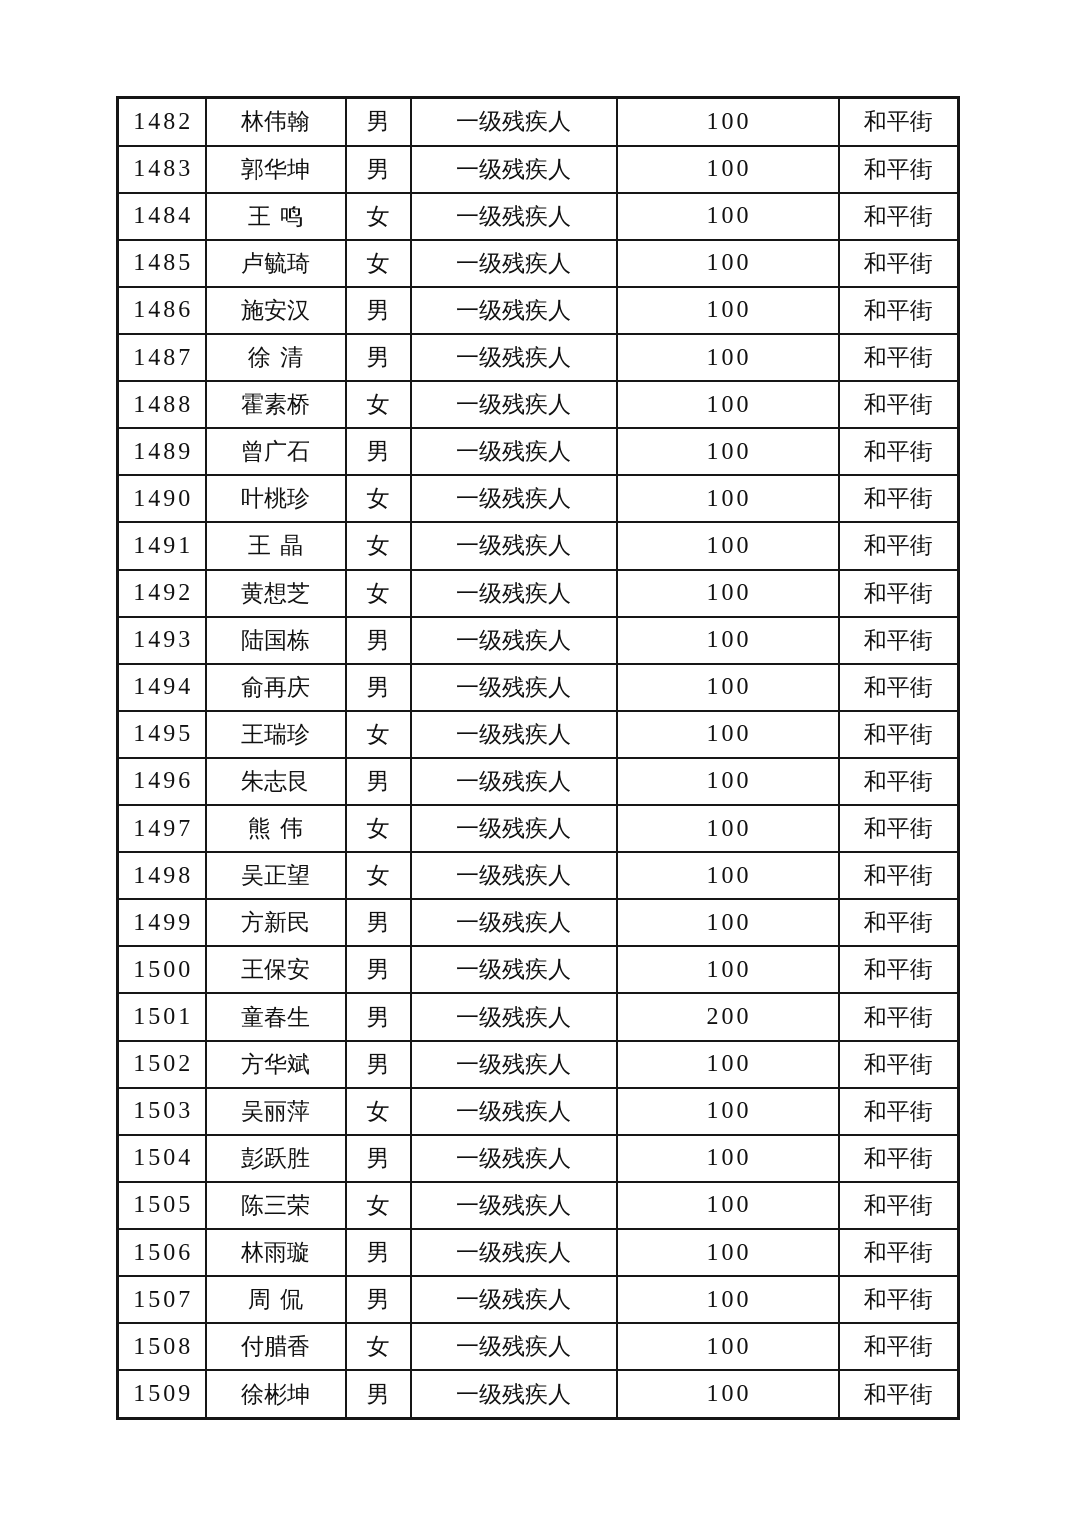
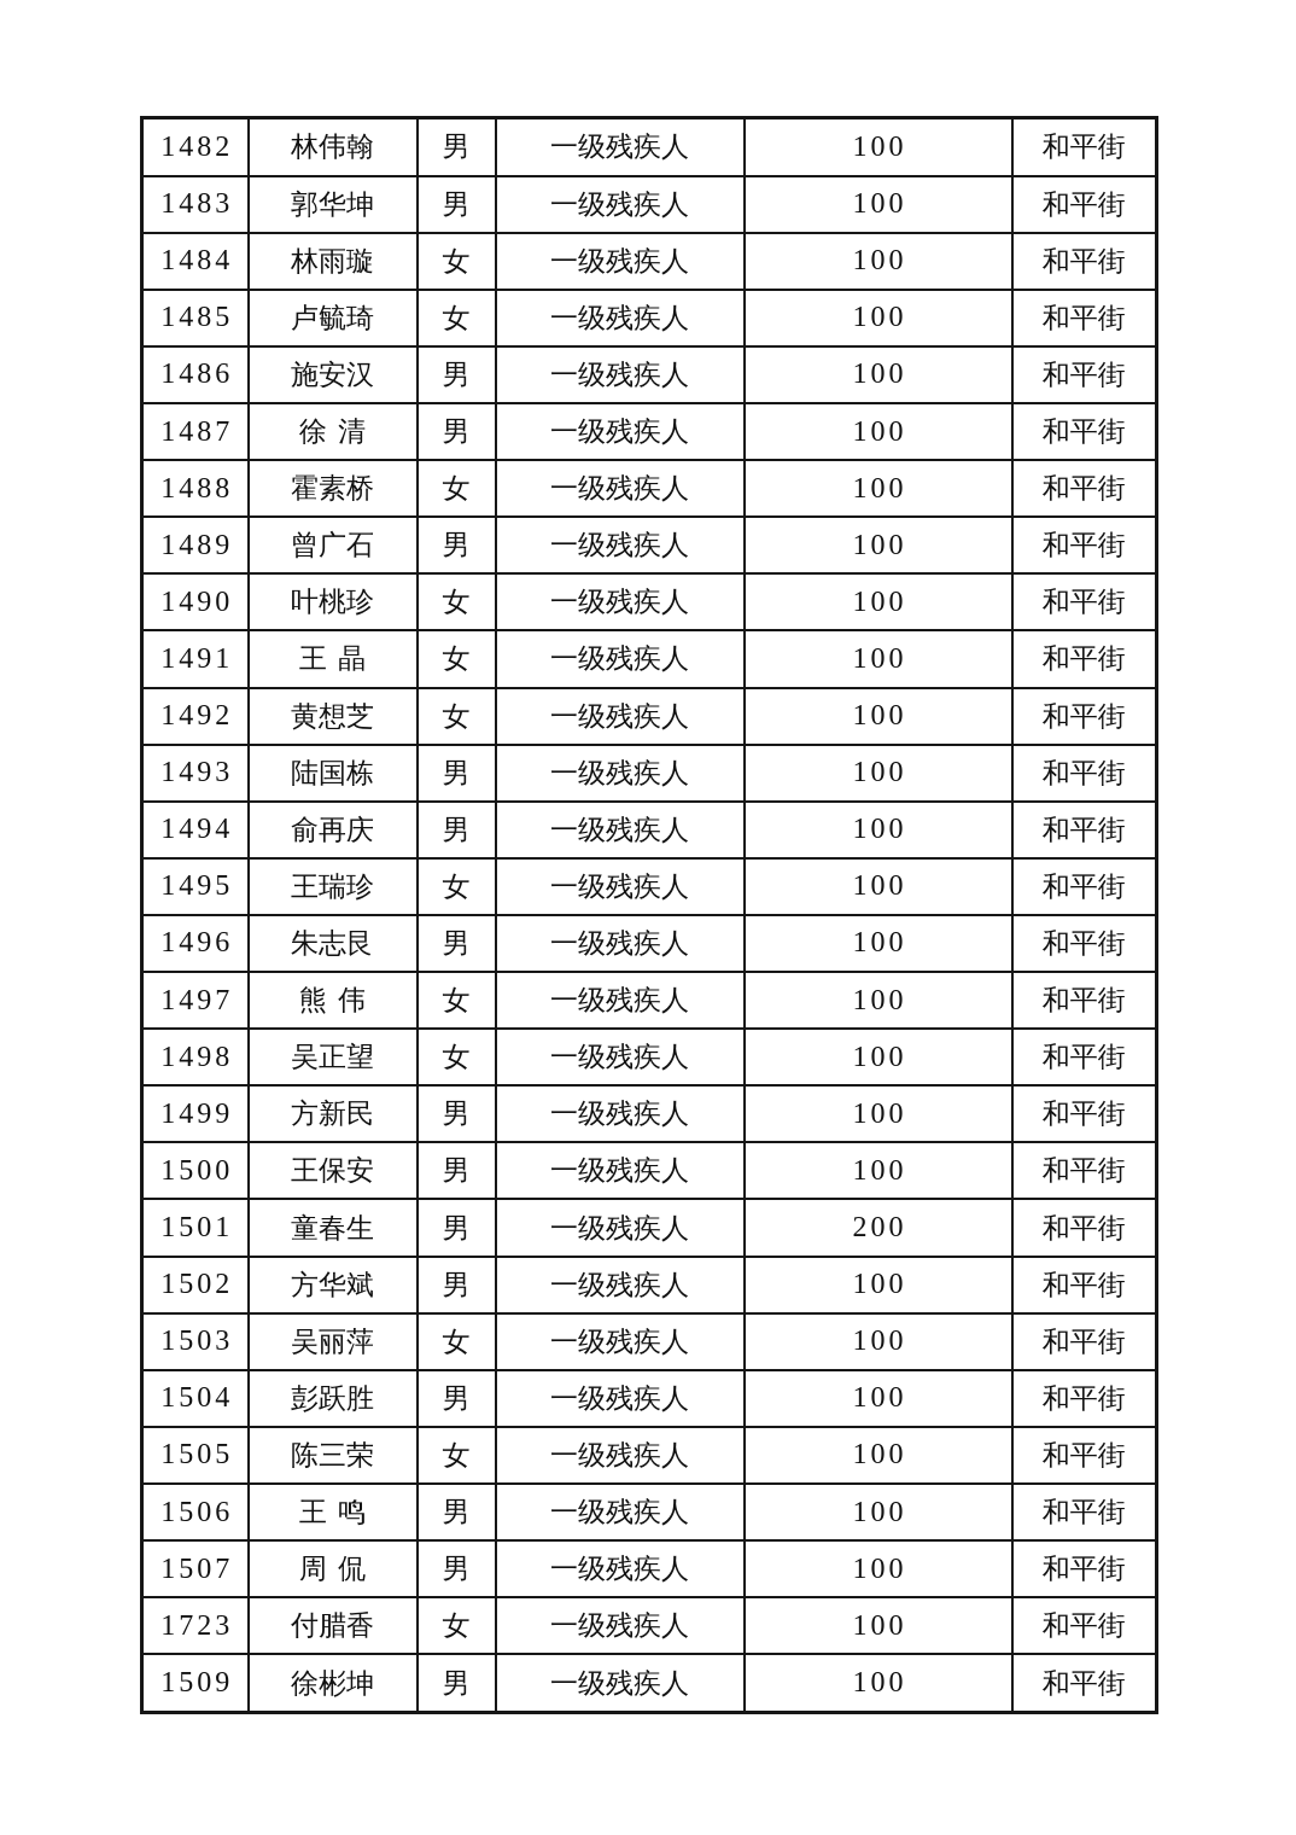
  1482	林伟翰	男	一级残疾人	100	和平街
  1483	郭华坤	男	一级残疾人	100	和平街
- 1484	王鸣	女	一级残疾人	100	和平街
+ 1484	林雨璇	女	一级残疾人	100	和平街
  1485	卢毓琦	女	一级残疾人	100	和平街
  1486	施安汉	男	一级残疾人	100	和平街
  1487	徐清	男	一级残疾人	100	和平街
  1488	霍素桥	女	一级残疾人	100	和平街
  1489	曾广石	男	一级残疾人	100	和平街
  1490	叶桃珍	女	一级残疾人	100	和平街
  1491	王晶	女	一级残疾人	100	和平街
  1492	黄想芝	女	一级残疾人	100	和平街
  1493	陆国栋	男	一级残疾人	100	和平街
  1494	俞再庆	男	一级残疾人	100	和平街
  1495	王瑞珍	女	一级残疾人	100	和平街
  1496	朱志艮	男	一级残疾人	100	和平街
  1497	熊伟	女	一级残疾人	100	和平街
  1498	吴正望	女	一级残疾人	100	和平街
  1499	方新民	男	一级残疾人	100	和平街
  1500	王保安	男	一级残疾人	100	和平街
  1501	童春生	男	一级残疾人	200	和平街
  1502	方华斌	男	一级残疾人	100	和平街
  1503	吴丽萍	女	一级残疾人	100	和平街
  1504	彭跃胜	男	一级残疾人	100	和平街
  1505	陈三荣	女	一级残疾人	100	和平街
- 1506	林雨璇	男	一级残疾人	100	和平街
+ 1506	王鸣	男	一级残疾人	100	和平街
  1507	周侃	男	一级残疾人	100	和平街
- 1508	付腊香	女	一级残疾人	100	和平街
+ 1723	付腊香	女	一级残疾人	100	和平街
  1509	徐彬坤	男	一级残疾人	100	和平街
